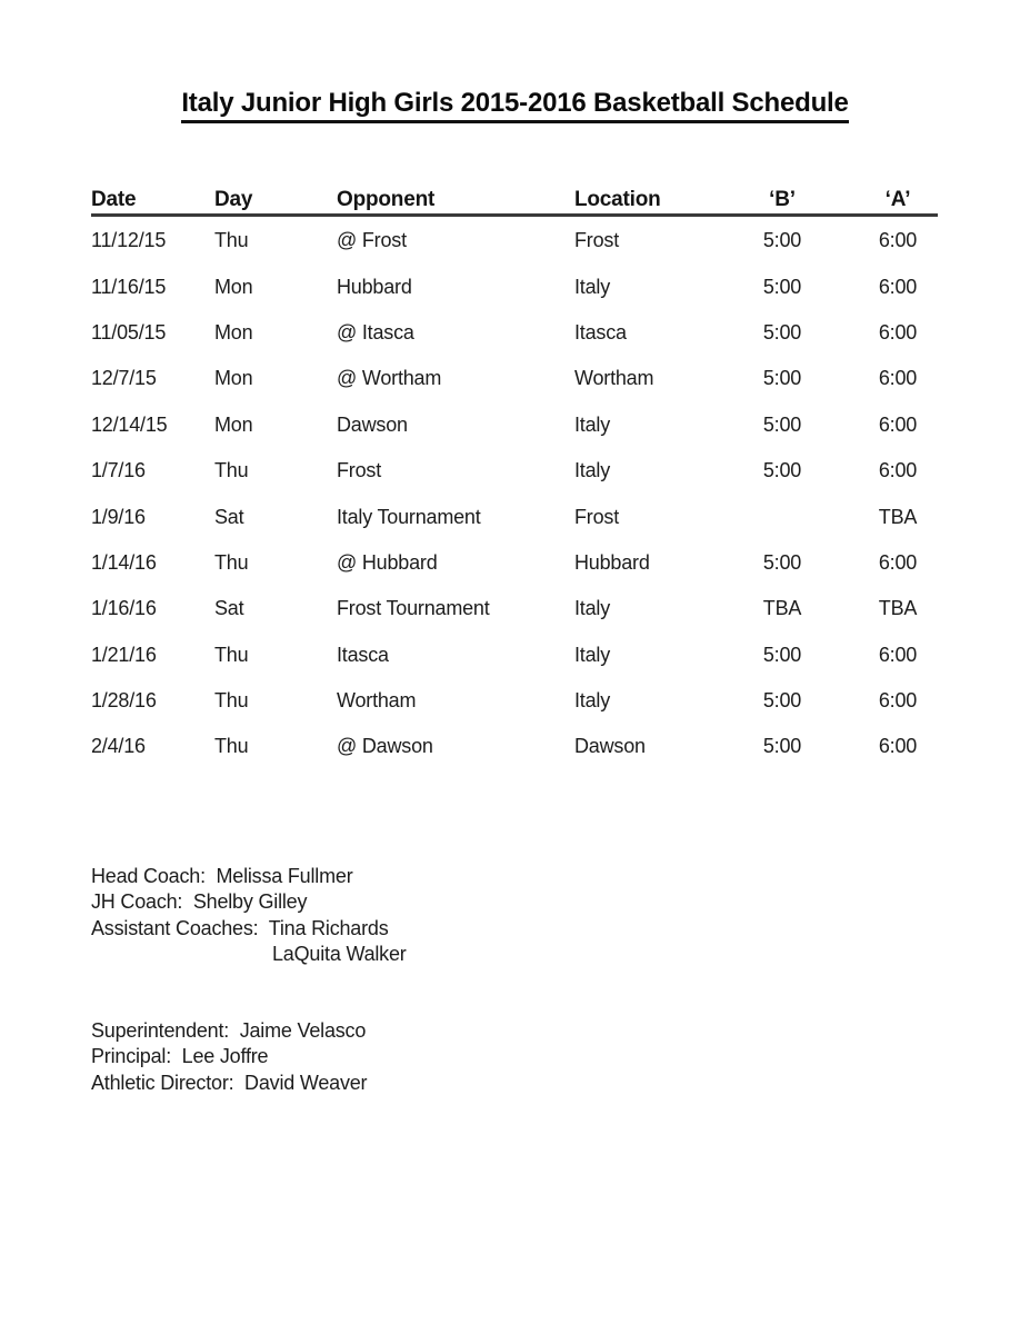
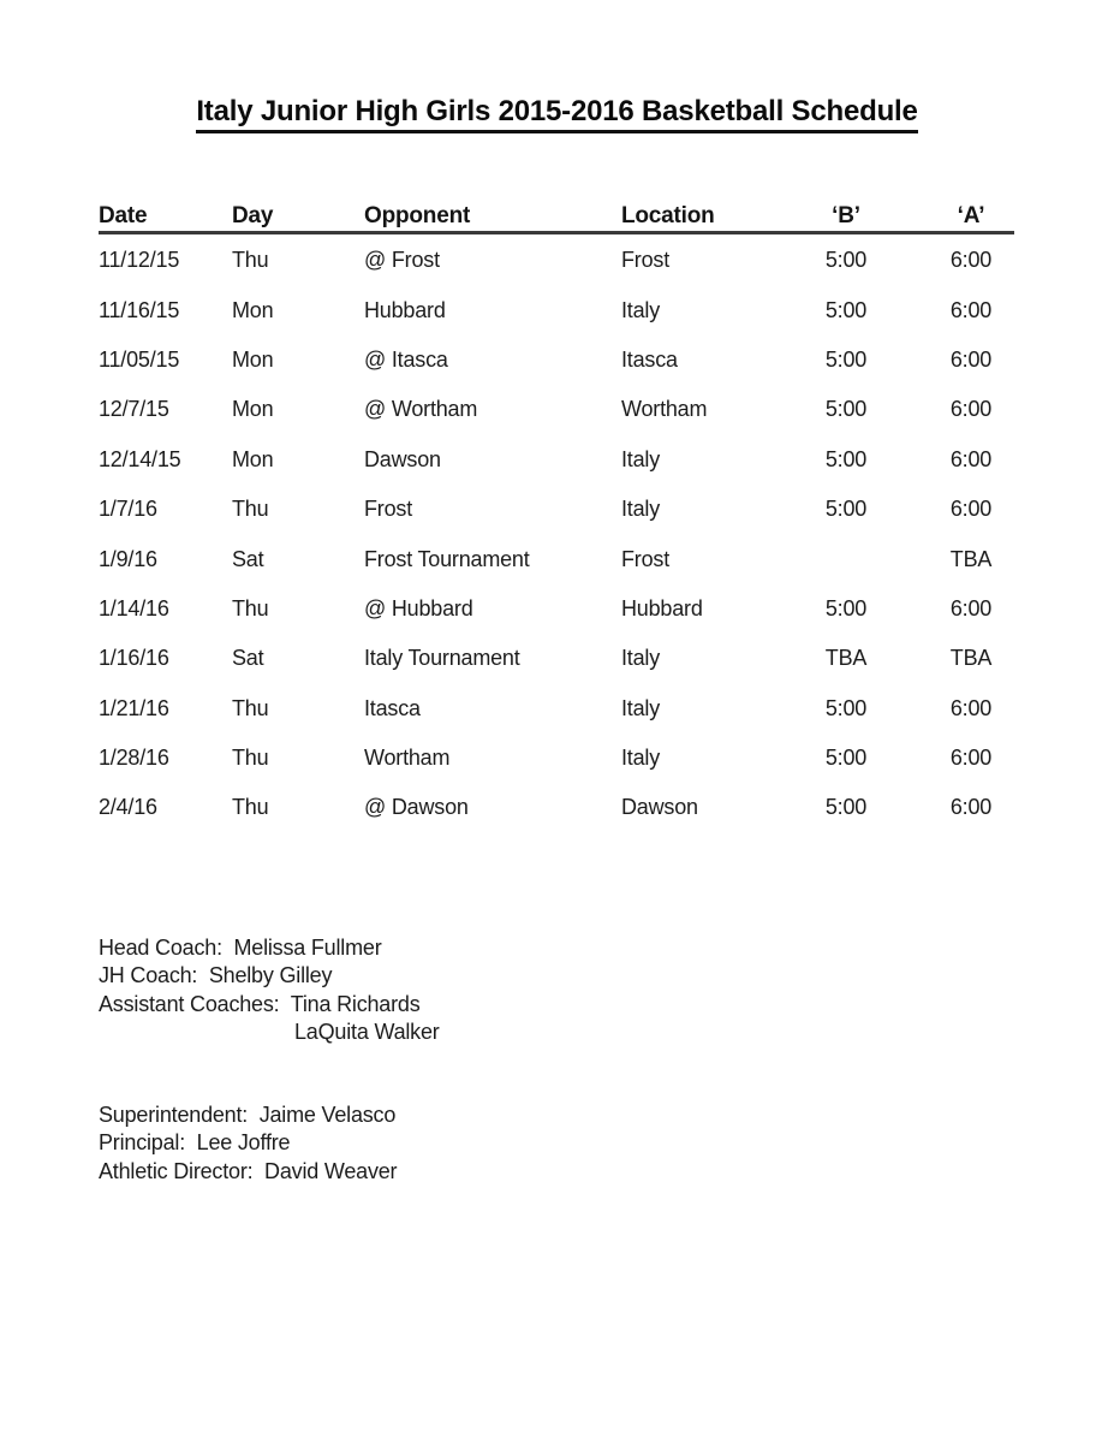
  Italy Junior High Girls 2015-2016 Basketball Schedule
  Date
  Day
  Opponent
  Location
  ‘B’
  ‘A’
  11/12/15
  Thu
  @ Frost
  Frost
  5:00
  6:00
  11/16/15
  Mon
  Hubbard
  Italy
  5:00
  6:00
  11/05/15
  Mon
  @ Itasca
  Itasca
  5:00
  6:00
  12/7/15
  Mon
  @ Wortham
  Wortham
  5:00
  6:00
  12/14/15
  Mon
  Dawson
  Italy
  5:00
  6:00
  1/7/16
  Thu
  Frost
  Italy
  5:00
  6:00
  1/9/16
  Sat
- Italy Tournament
+ Frost Tournament
  Frost
  TBA
  1/14/16
  Thu
  @ Hubbard
  Hubbard
  5:00
  6:00
  1/16/16
  Sat
- Frost Tournament
+ Italy Tournament
  Italy
  TBA
  TBA
  1/21/16
  Thu
  Itasca
  Italy
  5:00
  6:00
  1/28/16
  Thu
  Wortham
  Italy
  5:00
  6:00
  2/4/16
  Thu
  @ Dawson
  Dawson
  5:00
  6:00
  Head Coach: Melissa Fullmer
  JH Coach: Shelby Gilley
  Assistant Coaches: Tina Richards
  LaQuita Walker
  Superintendent: Jaime Velasco
  Principal: Lee Joffre
  Athletic Director: David Weaver
